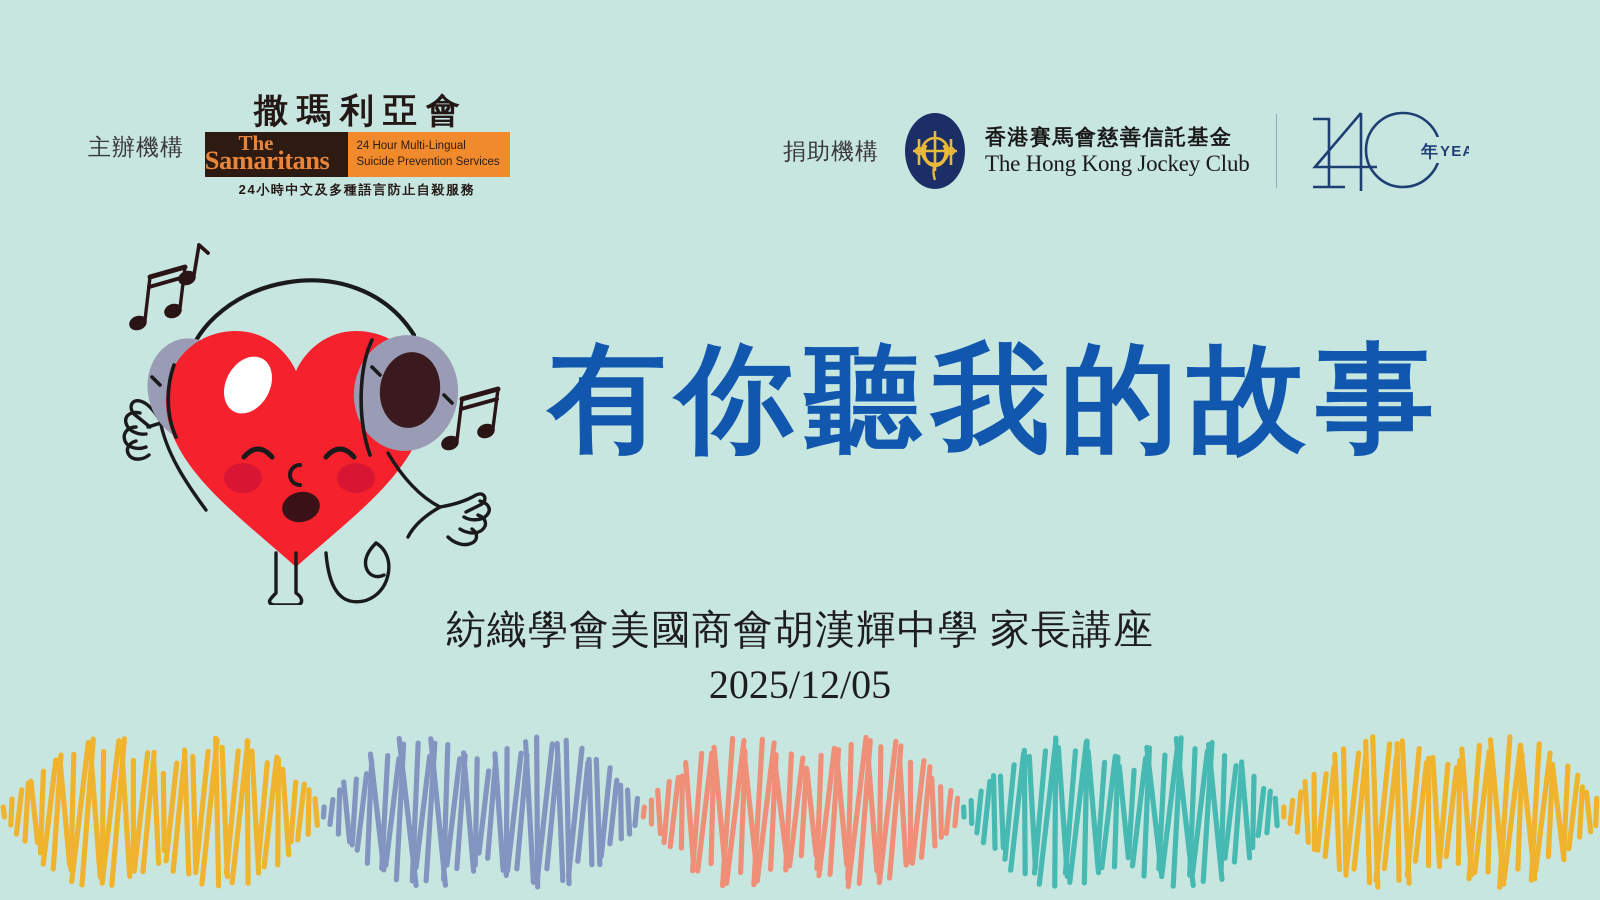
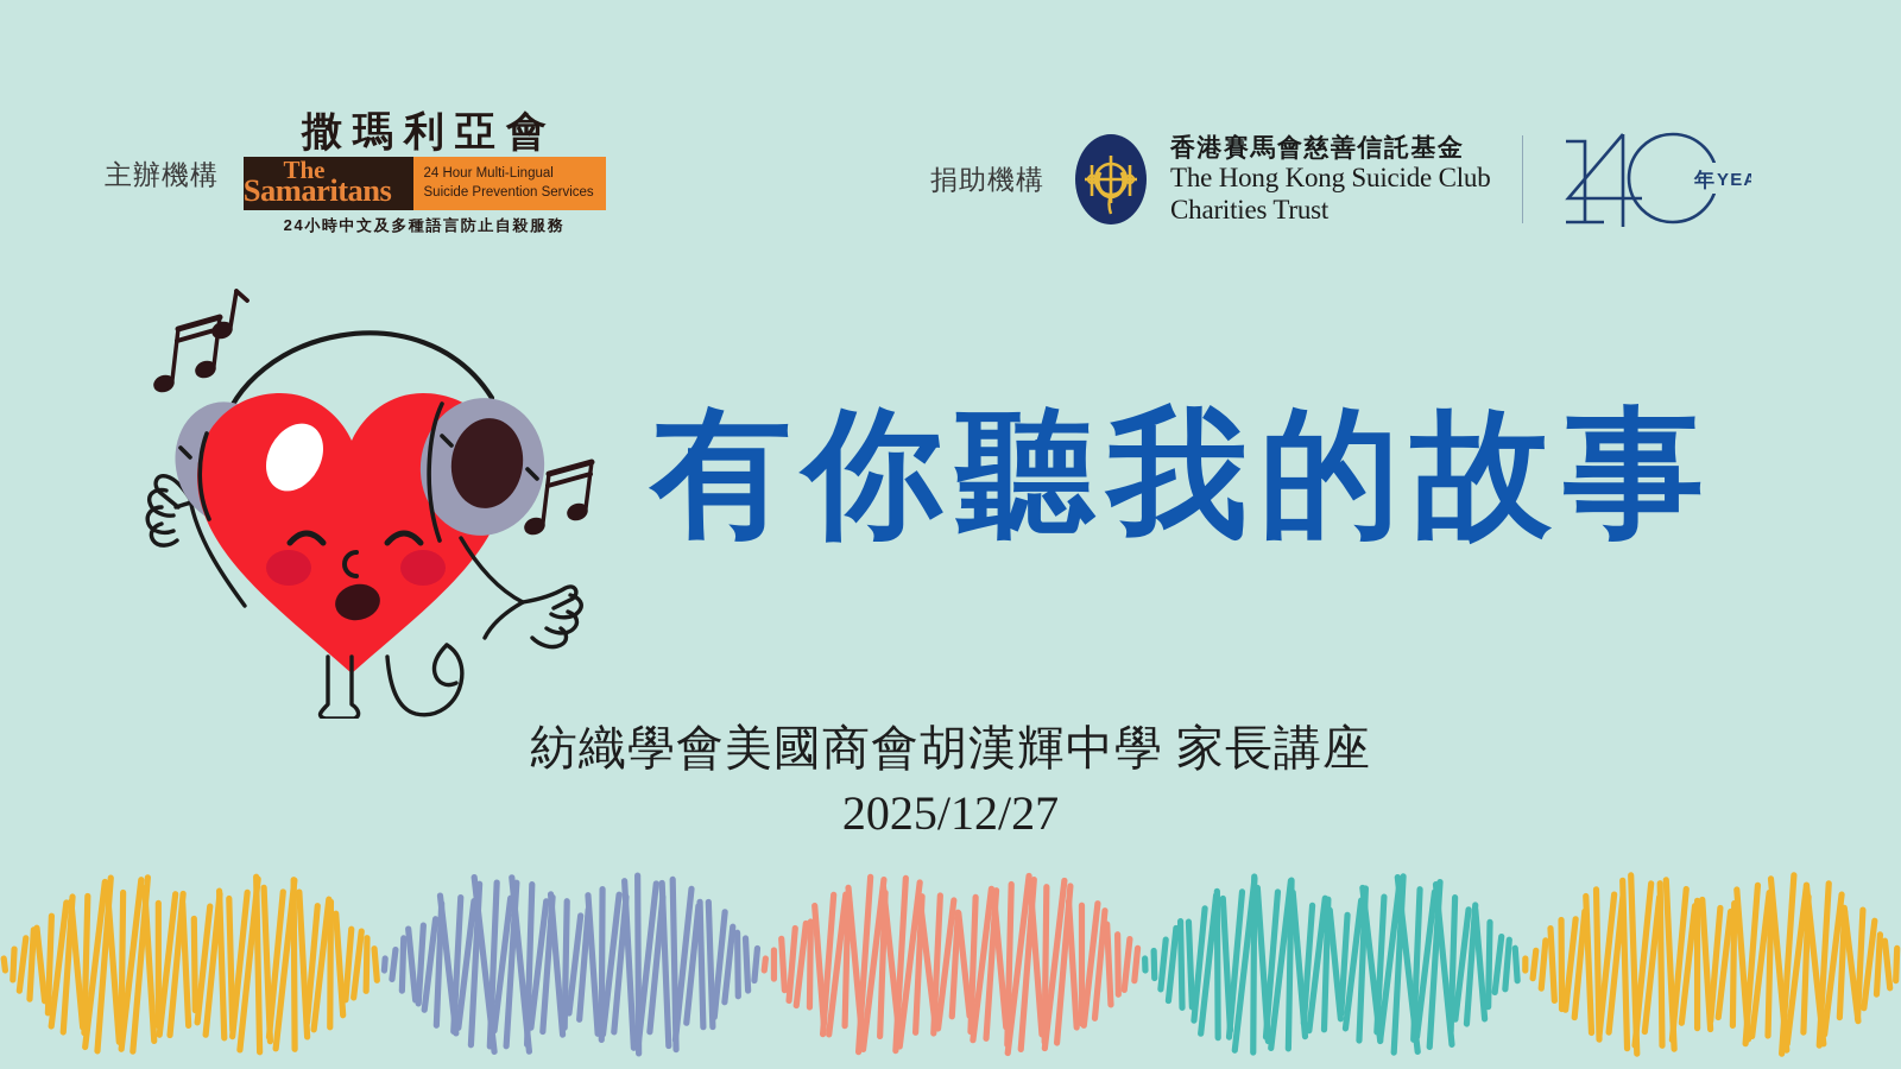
  主辦機構
  撒瑪利亞會
  The
  Samaritans
  24 Hour Multi-Lingual
  Suicide Prevention Services
  24小時中文及多種語言防止自殺服務
  捐助機構
  香港賽馬會慈善信託基金
- The Hong Kong Jockey Club
+ The Hong Kong Suicide Club
+ Charities Trust
  年
  有你聽我的故事
  紡織學會美國商會胡漢輝中學 家長講座
- 2025/12/05
+ 2025/12/27
